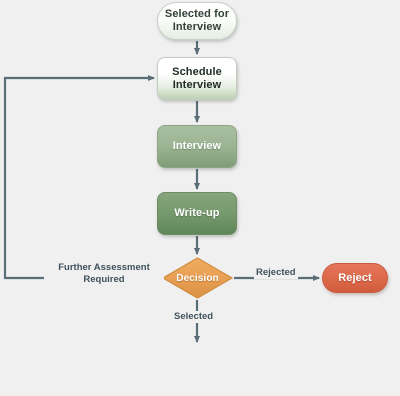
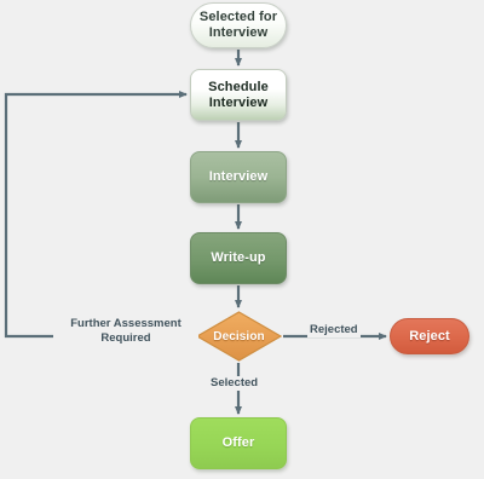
  Selected for
  Interview
  Schedule
  Interview
  Interview
  Write-up
  Decision
  Reject
+ Offer
  Further Assessment
  Required
  Rejected
  Selected
